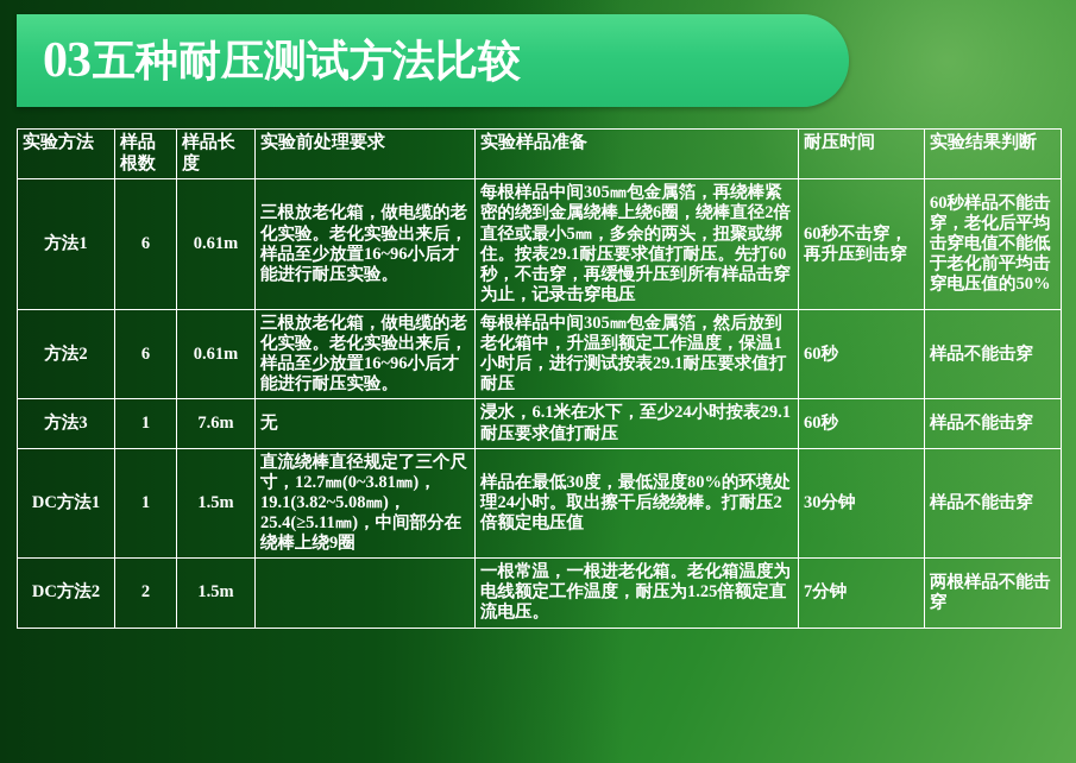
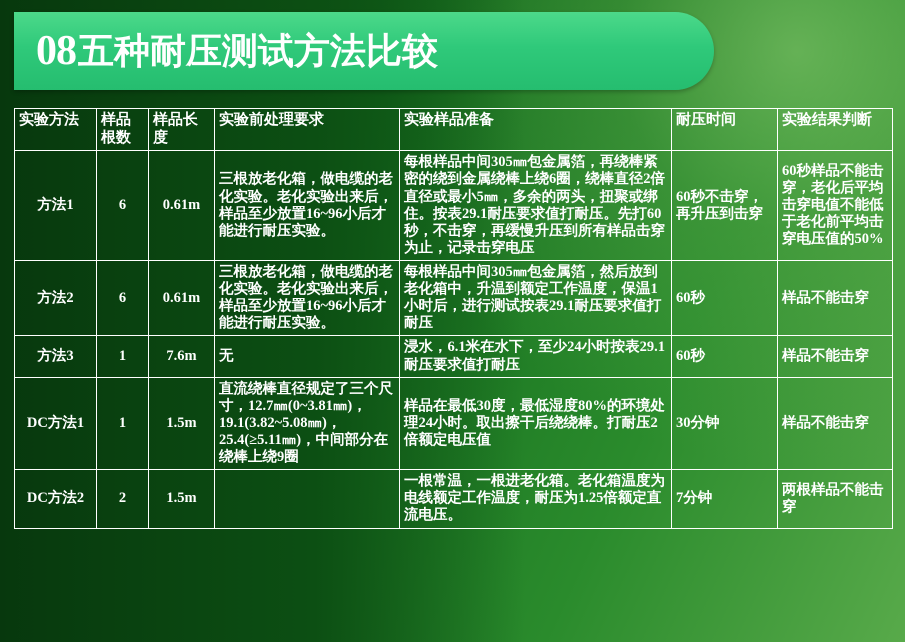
- 03
+ 08
  五种耐压测试方法比较
  实验方法	样品根数	样品长度	实验前处理要求	实验样品准备	耐压时间	实验结果判断
  方法1	6	0.61m	三根放老化箱，做电缆的老化实验。老化实验出来后，样品至少放置16~96小后才能进行耐压实验。	每根样品中间305㎜包金属箔，再绕棒紧密的绕到金属绕棒上绕6圈，绕棒直径2倍直径或最小5㎜，多余的两头，扭聚或绑住。按表29.1耐压要求值打耐压。先打60秒，不击穿，再缓慢升压到所有样品击穿为止，记录击穿电压	60秒不击穿，再升压到击穿	60秒样品不能击穿，老化后平均击穿电值不能低于老化前平均击穿电压值的50%
  方法2	6	0.61m	三根放老化箱，做电缆的老化实验。老化实验出来后，样品至少放置16~96小后才能进行耐压实验。	每根样品中间305㎜包金属箔，然后放到老化箱中，升温到额定工作温度，保温1小时后，进行测试按表29.1耐压要求值打耐压	60秒	样品不能击穿
  方法3	1	7.6m	无	浸水，6.1米在水下，至少24小时按表29.1耐压要求值打耐压	60秒	样品不能击穿
  DC方法1	1	1.5m	直流绕棒直径规定了三个尺寸，12.7㎜(0~3.81㎜)，19.1(3.82~5.08㎜)，25.4(≥5.11㎜)，中间部分在绕棒上绕9圈	样品在最低30度，最低湿度80%的环境处理24小时。取出擦干后绕绕棒。打耐压2倍额定电压值	30分钟	样品不能击穿
  DC方法2	2	1.5m		一根常温，一根进老化箱。老化箱温度为电线额定工作温度，耐压为1.25倍额定直流电压。	7分钟	两根样品不能击穿
